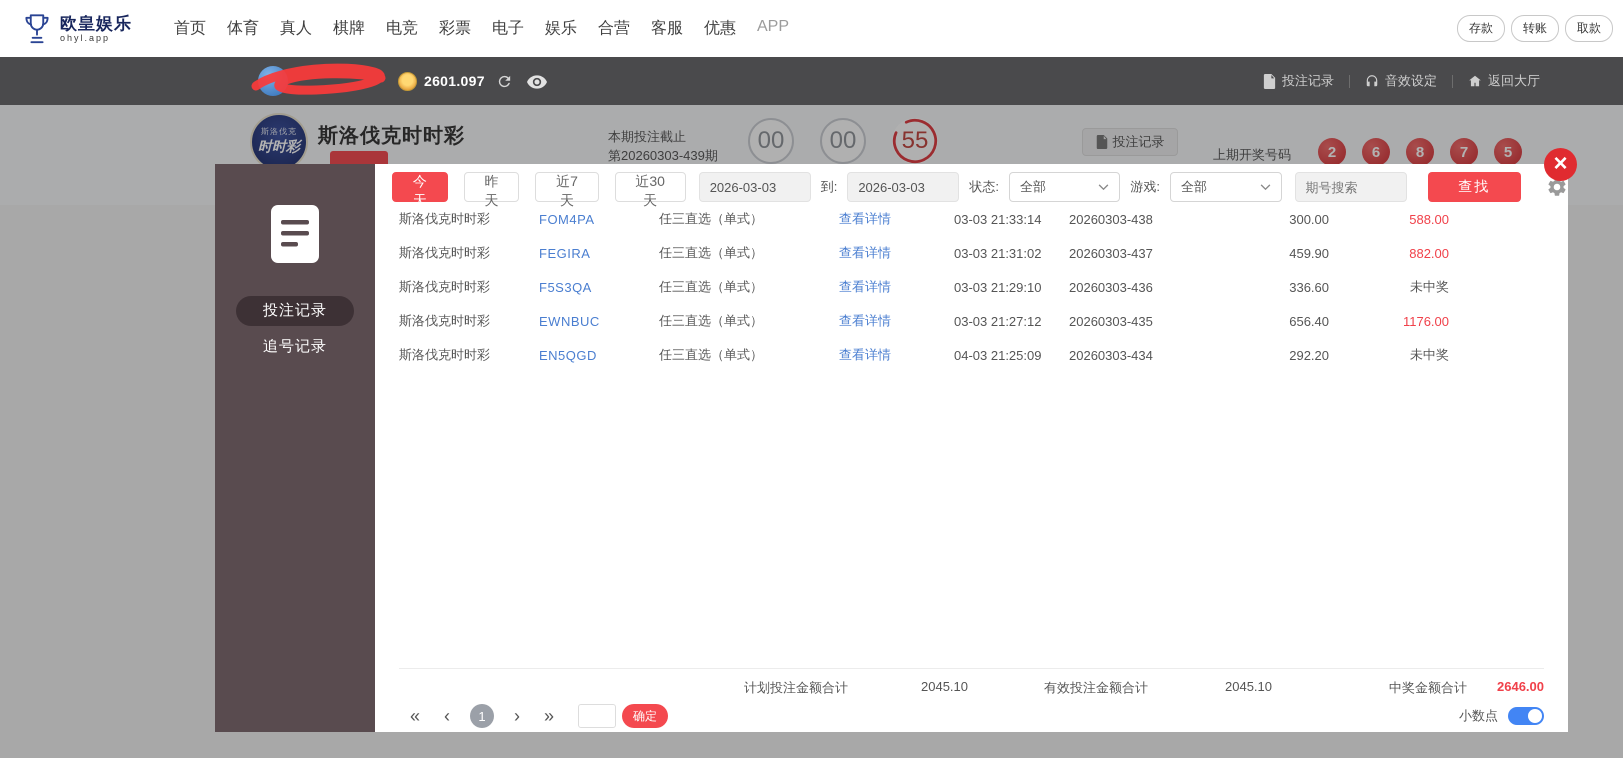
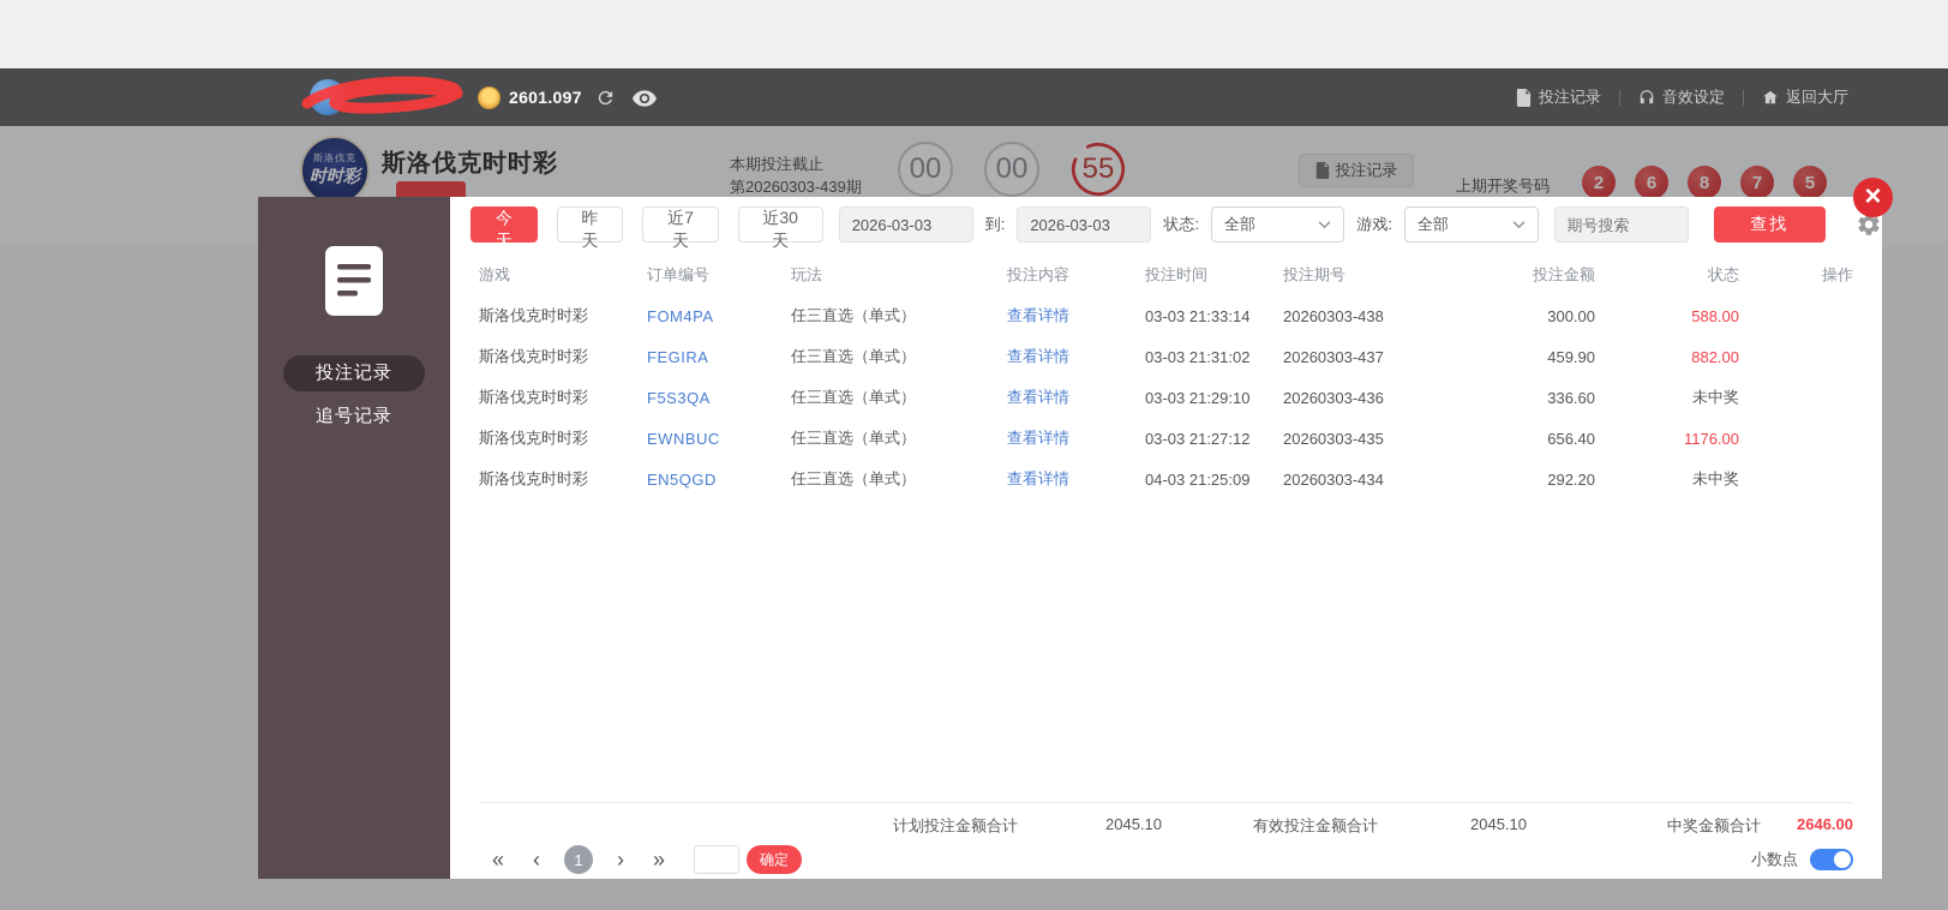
- 欧皇娱乐
- ohyl.app
- 首页
- 体育
- 真人
- 棋牌
- 电竞
- 彩票
- 电子
- 娱乐
- 合营
- 客服
- 优惠
- APP
- 存款
- 转账
- 取款
  2601.097
  投注记录
  音效设定
  返回大厅
  斯洛伐克
  时时彩
  斯洛伐克时时彩
  本期投注截止
  第20260303-439期
  00
  00
  55
  投注记录
  上期开奖号码
  2
  6
  8
  7
  5
  投注记录
  追号记录
  ×
  今天
  昨天
  近7天
  近30天
  2026-03-03
  到:
  2026-03-03
  状态:
  全部
  游戏:
  全部
  期号搜索
  查找
+ 游戏
+ 订单编号
+ 玩法
+ 投注内容
+ 投注时间
+ 投注期号
+ 投注金额
+ 状态
+ 操作
  斯洛伐克时时彩
  FOM4PA
  任三直选（单式）
  查看详情
  03-03 21:33:14
  20260303-438
  300.00
  588.00
  斯洛伐克时时彩
  FEGIRA
  任三直选（单式）
  查看详情
  03-03 21:31:02
  20260303-437
  459.90
  882.00
  斯洛伐克时时彩
  F5S3QA
  任三直选（单式）
  查看详情
  03-03 21:29:10
  20260303-436
  336.60
  未中奖
  斯洛伐克时时彩
  EWNBUC
  任三直选（单式）
  查看详情
  03-03 21:27:12
  20260303-435
  656.40
  1176.00
  斯洛伐克时时彩
  EN5QGD
  任三直选（单式）
  查看详情
  04-03 21:25:09
  20260303-434
  292.20
  未中奖
  计划投注金额合计
  2045.10
  有效投注金额合计
  2045.10
  中奖金额合计
  2646.00
  «
  ‹
  1
  ›
  »
  确定
  小数点
